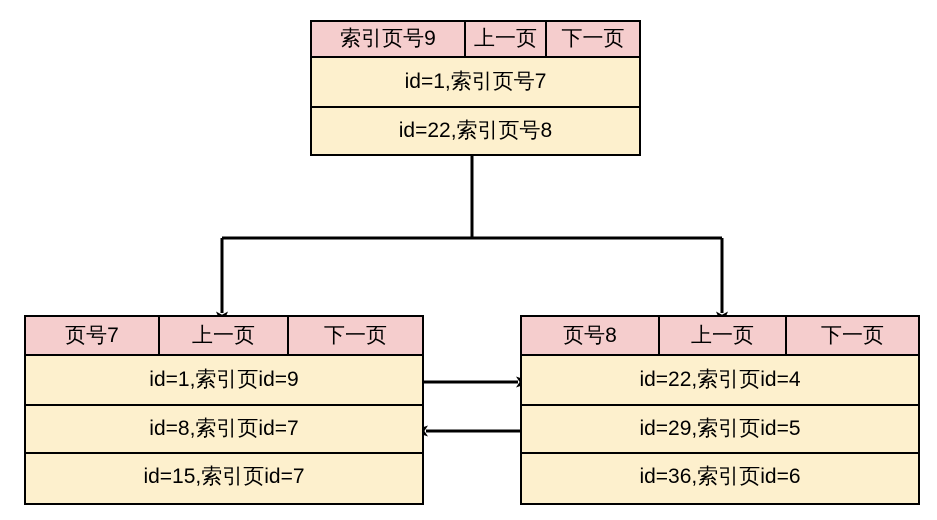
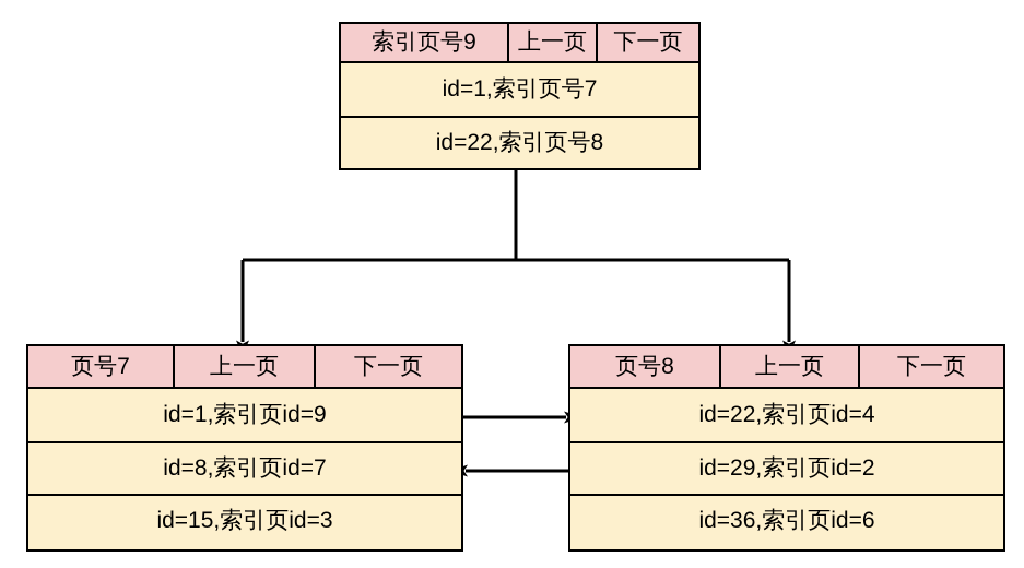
  索引页号9
  上一页
  下一页
  id=1,索引页号7
  id=22,索引页号8
  页号7
  上一页
  下一页
  id=1,索引页id=9
  id=8,索引页id=7
- id=15,索引页id=7
+ id=15,索引页id=3
  页号8
  上一页
  下一页
  id=22,索引页id=4
- id=29,索引页id=5
+ id=29,索引页id=2
  id=36,索引页id=6
